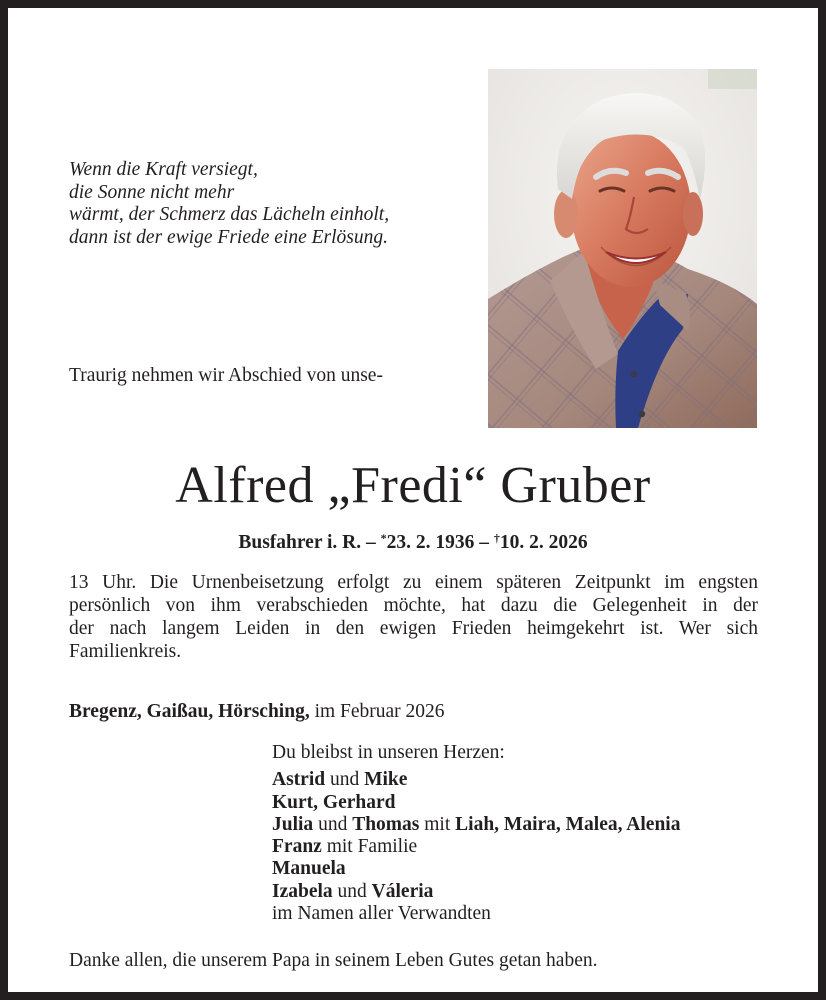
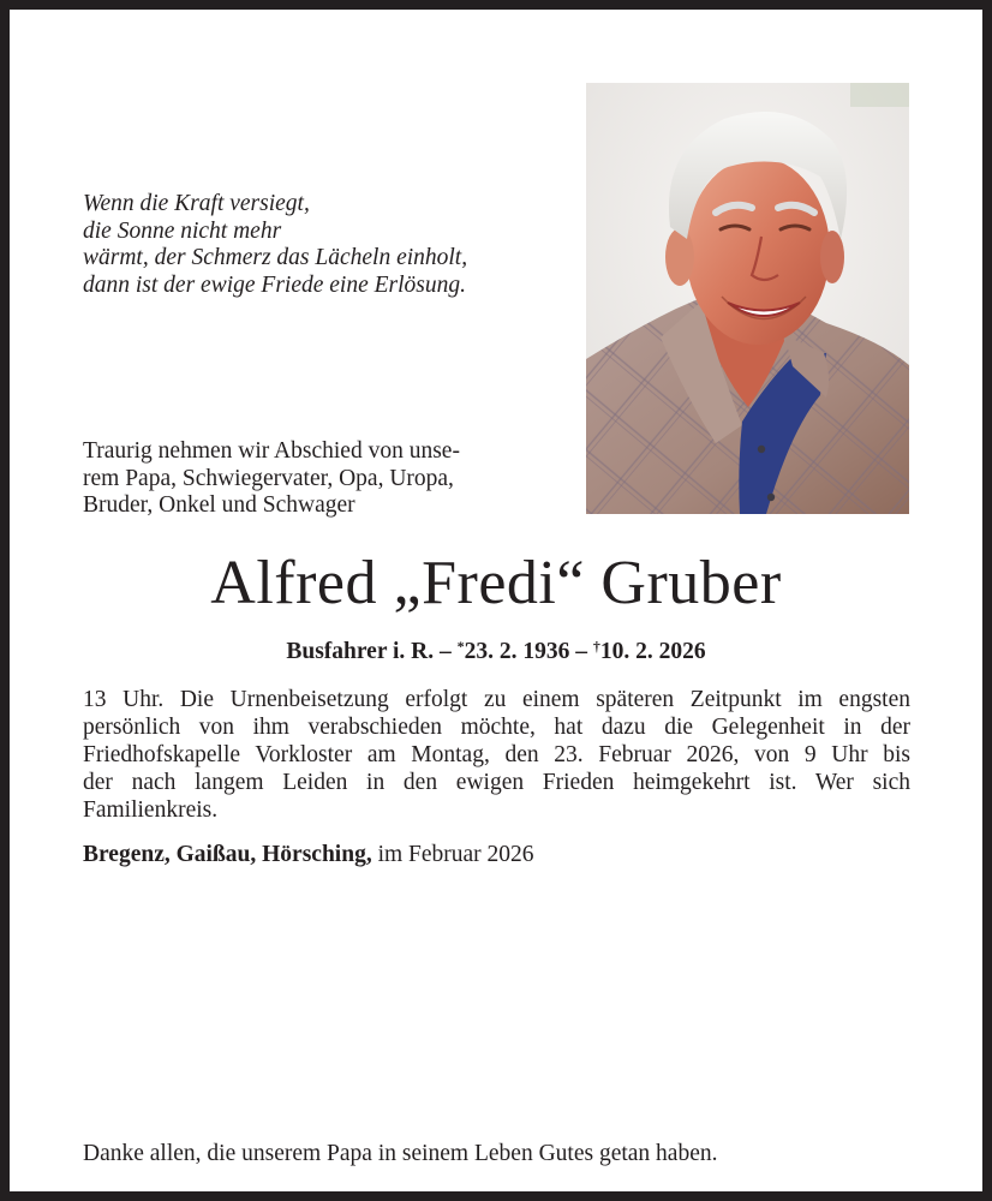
  Wenn die Kraft versiegt, die Sonne nicht mehr wärmt, der Schmerz das Lächeln einholt, dann ist der ewige Friede eine Erlösung.
  Traurig nehmen wir Abschied von unse-
+ rem Papa, Schwiegervater, Opa, Uropa,
+ Bruder, Onkel und Schwager
  Alfred „Fredi“ Gruber
  Busfahrer i. R. – *23. 2. 1936 – †10. 2. 2026
  13 Uhr. Die Urnenbeisetzung erfolgt zu einem späteren Zeitpunkt im engsten
  persönlich von ihm verabschieden möchte, hat dazu die Gelegenheit in der
+ Friedhofskapelle Vorkloster am Montag, den 23. Februar 2026, von 9 Uhr bis
  der nach langem Leiden in den ewigen Frieden heimgekehrt ist. Wer sich
  Familienkreis.
  Bregenz, Gaißau, Hörsching, im Februar 2026
- Du bleibst in unseren Herzen:
- Astrid und Mike
- Kurt, Gerhard
- Julia und Thomas mit Liah, Maira, Malea, Alenia
- Franz mit Familie
- Manuela
- Izabela und Váleria
- im Namen aller Verwandten
  Danke allen, die unserem Papa in seinem Leben Gutes getan haben.
